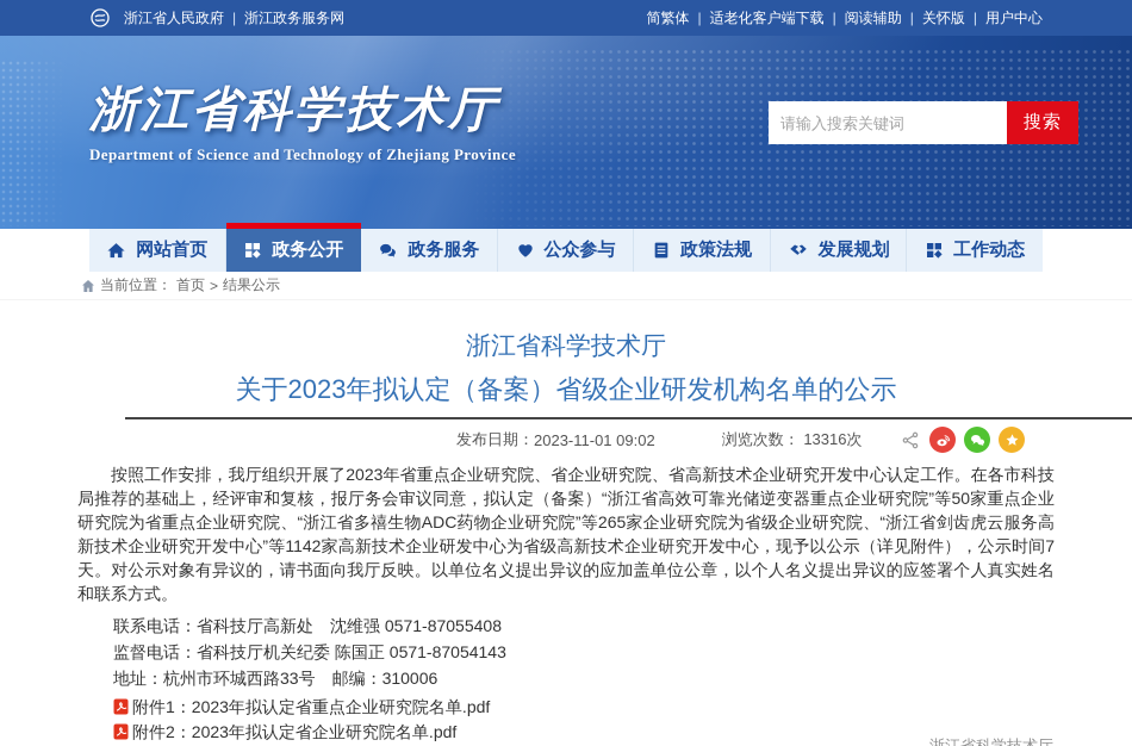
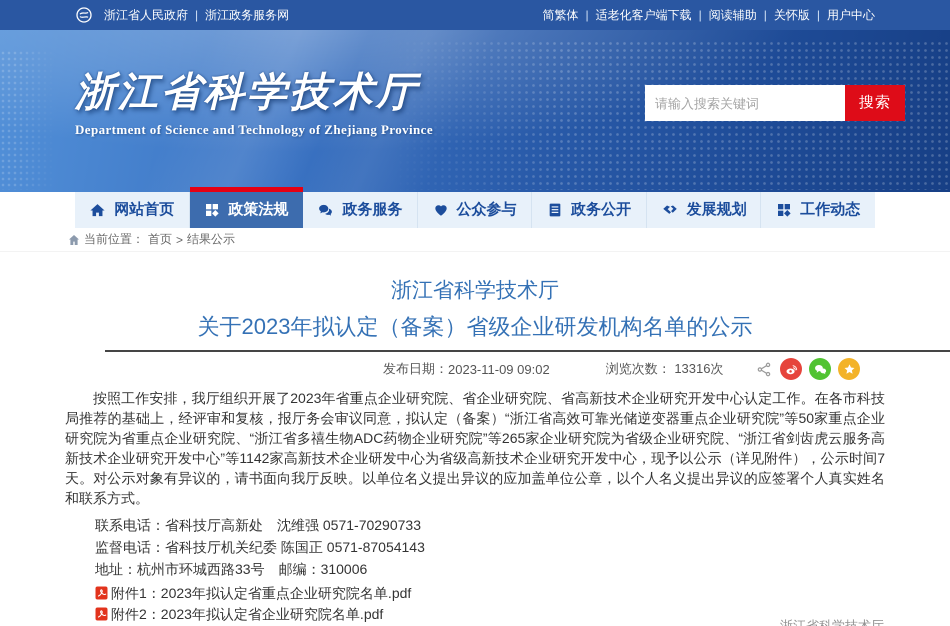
  浙江省人民政府
  |
  浙江政务服务网
  简繁体
  |
  适老化客户端下载
  |
  阅读辅助
  |
  关怀版
  |
  用户中心
  浙江省科学技术厅
  Department of Science and Technology of Zhejiang Province
  请输入搜索关键词
  搜索
  网站首页
- 政务公开
+ 政策法规
  政务服务
  公众参与
- 政策法规
+ 政务公开
  发展规划
  工作动态
  当前位置：
  首页
  >
  结果公示
  浙江省科学技术厅
  关于2023年拟认定（备案）省级企业研发机构名单的公示
  发布日期：
- 2023-11-01 09:02
+ 2023-11-09 09:02
  浏览次数： 13316次
  按照工作安排，我厅组织开展了2023年省重点企业研究院、省企业研究院、省高新技术企业研究开发中心认定工作。在各市科技局推荐的基础上，经评审和复核，报厅务会审议同意，拟认定（备案）“浙江省高效可靠光储逆变器重点企业研究院”等50家重点企业研究院为省重点企业研究院、“浙江省多禧生物ADC药物企业研究院”等265家企业研究院为省级企业研究院、“浙江省剑齿虎云服务高新技术企业研究开发中心”等1142家高新技术企业研发中心为省级高新技术企业研究开发中心，现予以公示（详见附件），公示时间7天。对公示对象有异议的，请书面向我厅反映。以单位名义提出异议的应加盖单位公章，以个人名义提出异议的应签署个人真实姓名和联系方式。
- 联系电话：省科技厅高新处 沈维强 0571-87055408
+ 联系电话：省科技厅高新处 沈维强 0571-70290733
  监督电话：省科技厅机关纪委 陈国正 0571-87054143
  地址：杭州市环城西路33号 邮编：310006
  附件1：2023年拟认定省重点企业研究院名单.pdf
  附件2：2023年拟认定省企业研究院名单.pdf
